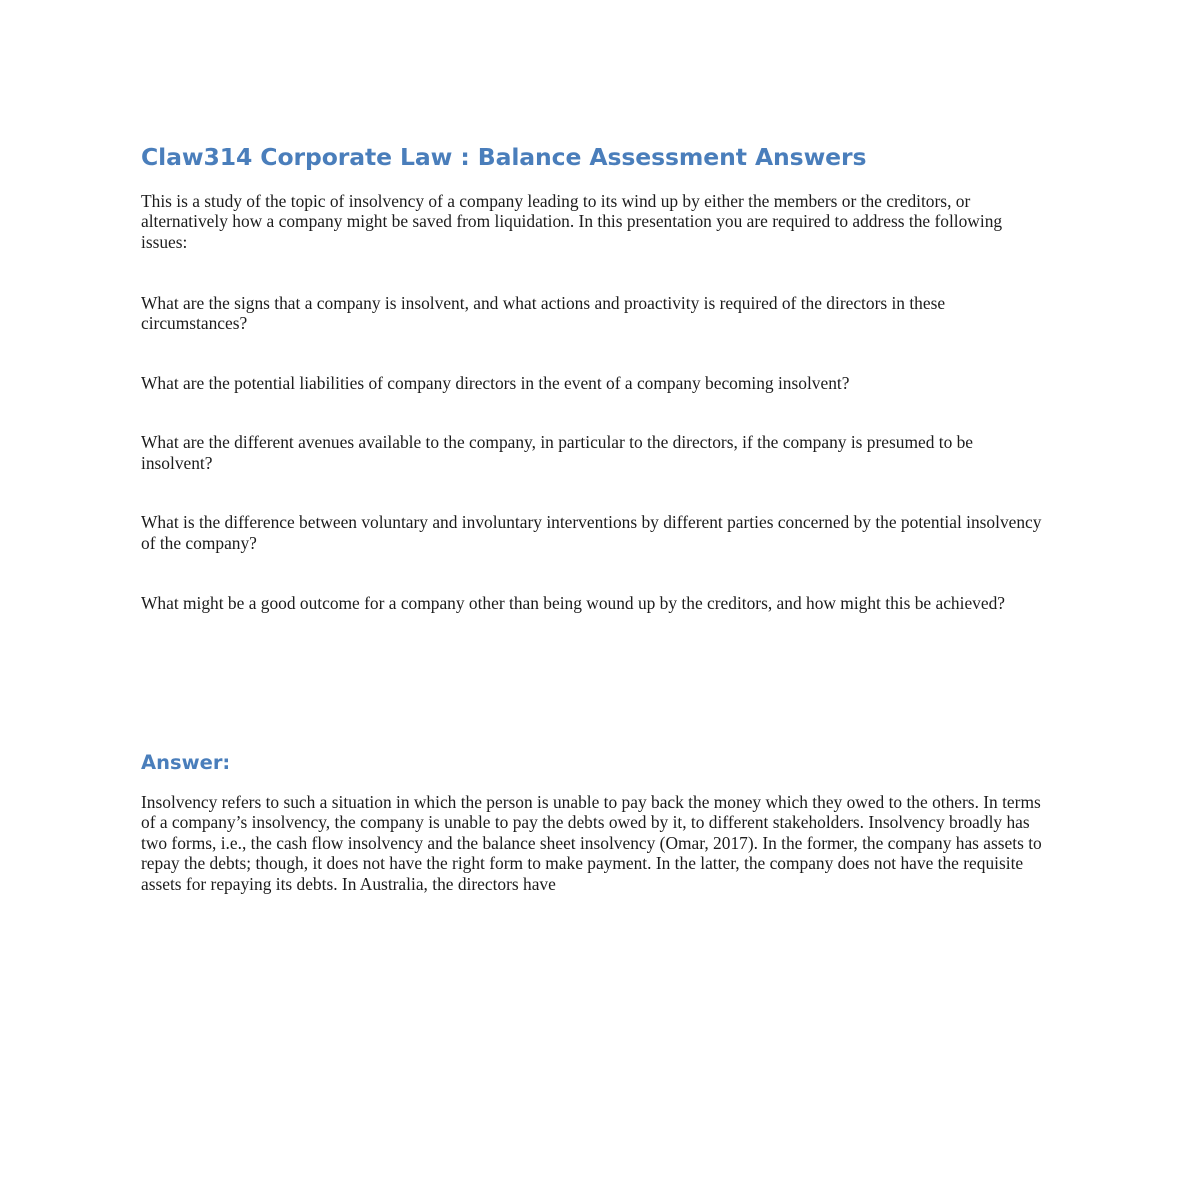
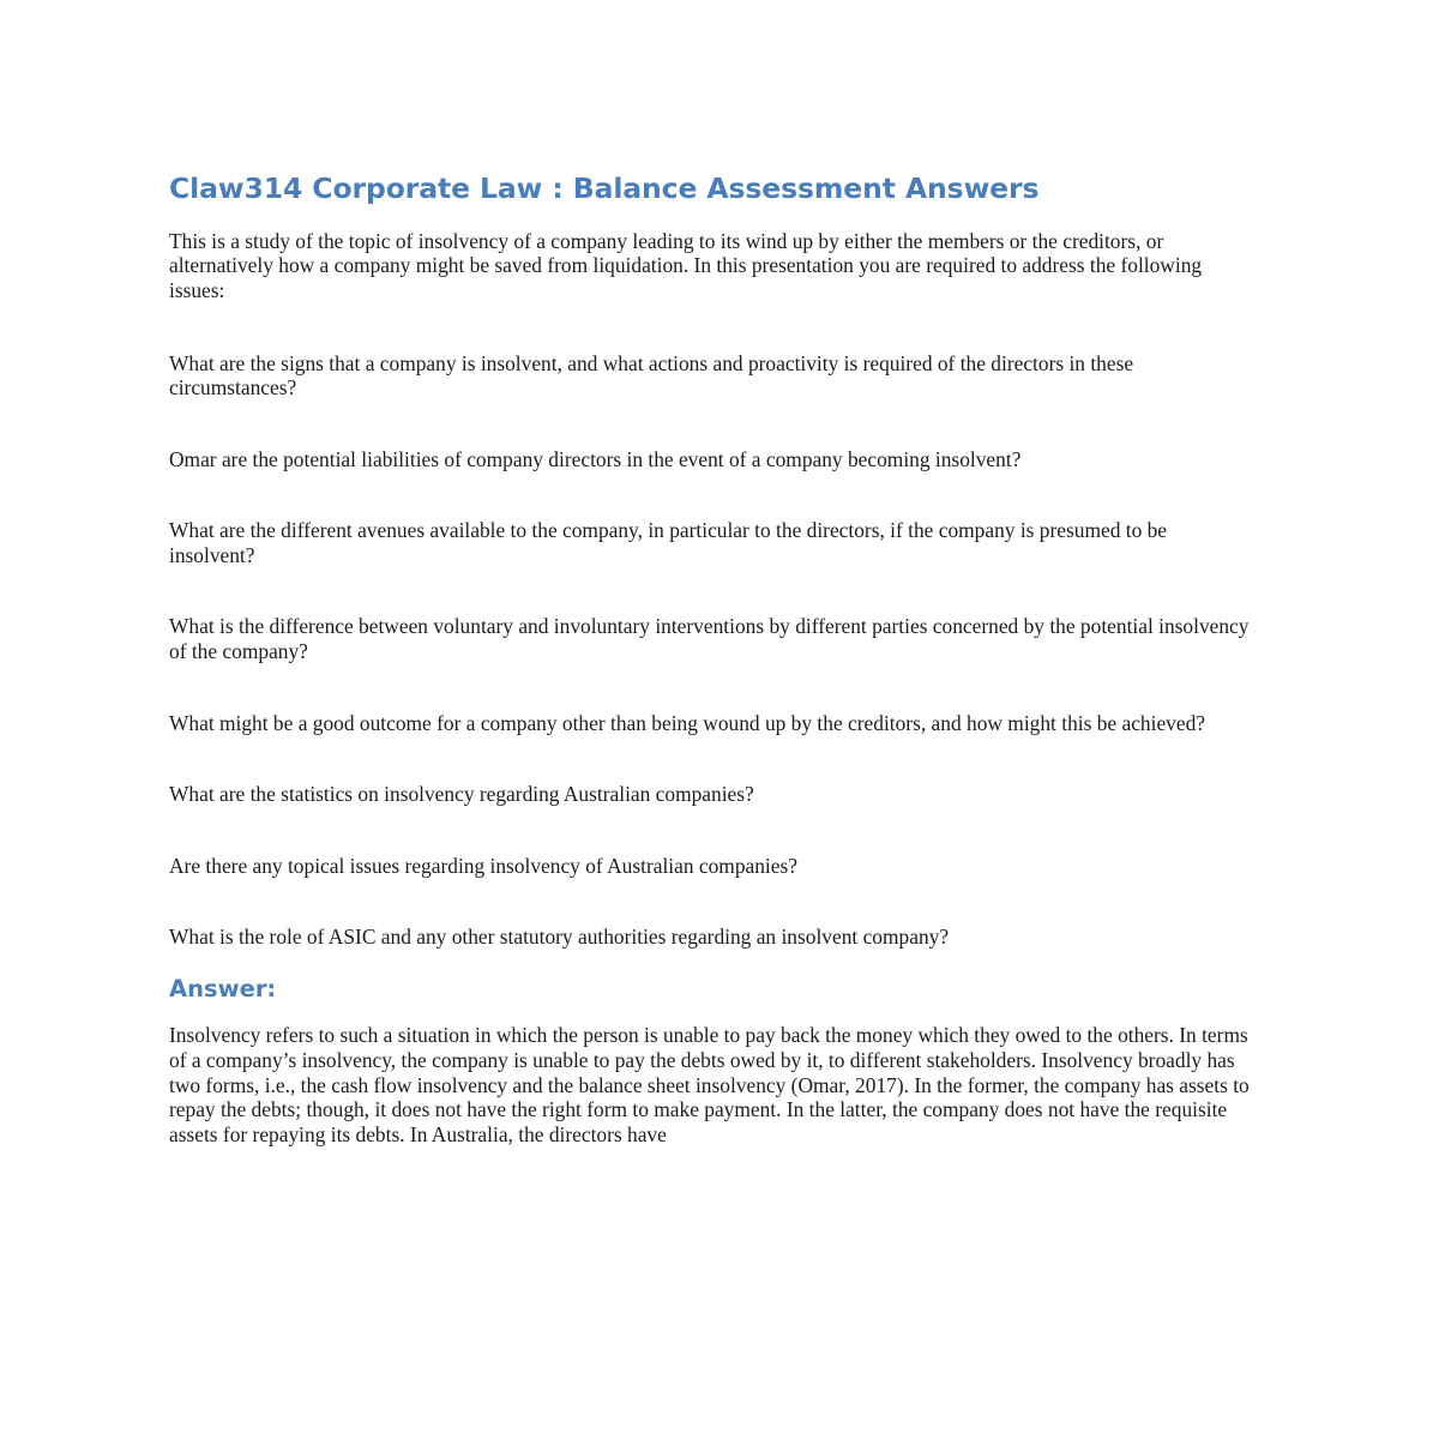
  Claw314 Corporate Law : Balance Assessment Answers
  This is a study of the topic of insolvency of a company leading to its wind up by either the members or the creditors, or alternatively how a company might be saved from liquidation. In this presentation you are required to address the following issues:
  What are the signs that a company is insolvent, and what actions and proactivity is required of the directors in these circumstances?
- What are the potential liabilities of company directors in the event of a company becoming insolvent?
+ Omar are the potential liabilities of company directors in the event of a company becoming insolvent?
  What are the different avenues available to the company, in particular to the directors, if the company is presumed to be insolvent?
  What is the difference between voluntary and involuntary interventions by different parties concerned by the potential insolvency of the company?
  What might be a good outcome for a company other than being wound up by the creditors, and how might this be achieved?
+ What are the statistics on insolvency regarding Australian companies?
+ Are there any topical issues regarding insolvency of Australian companies?
+ What is the role of ASIC and any other statutory authorities regarding an insolvent company?
  Answer:
  Insolvency refers to such a situation in which the person is unable to pay back the money which they owed to the others. In terms of a company’s insolvency, the company is unable to pay the debts owed by it, to different stakeholders. Insolvency broadly has two forms, i.e., the cash flow insolvency and the balance sheet insolvency (Omar, 2017). In the former, the company has assets to repay the debts; though, it does not have the right form to make payment. In the latter, the company does not have the requisite assets for repaying its debts. In Australia, the directors have
